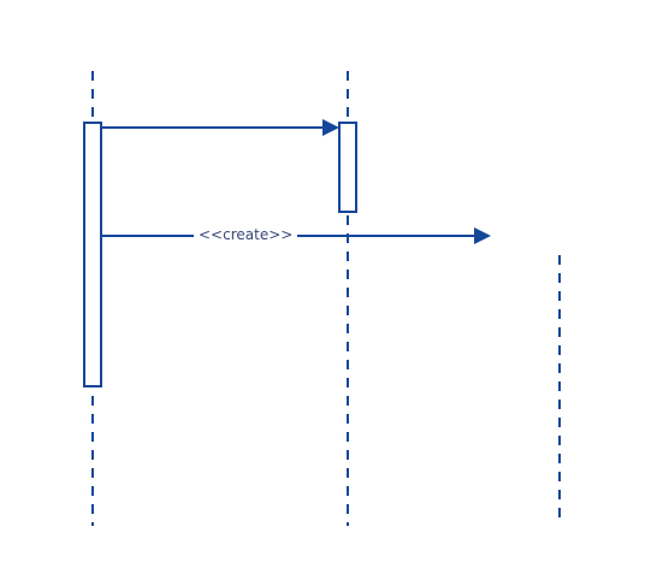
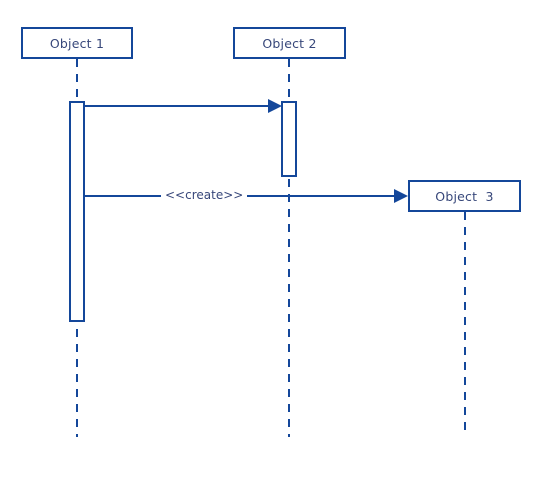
+ Object 1
+ Object 2
+ Object 3
  <<create>>
